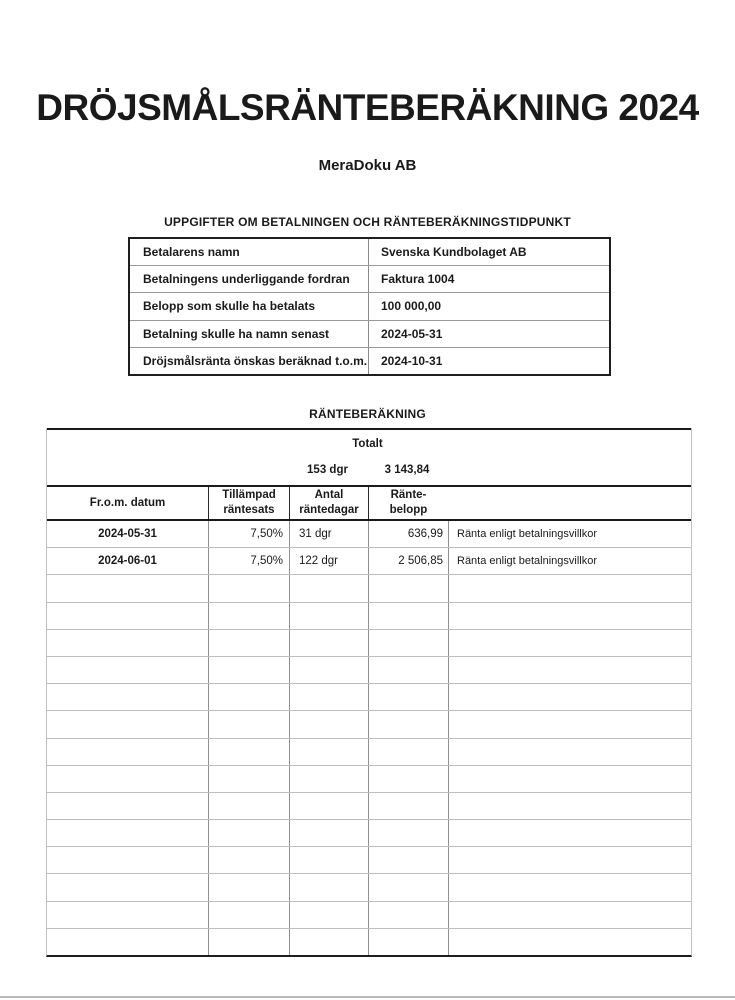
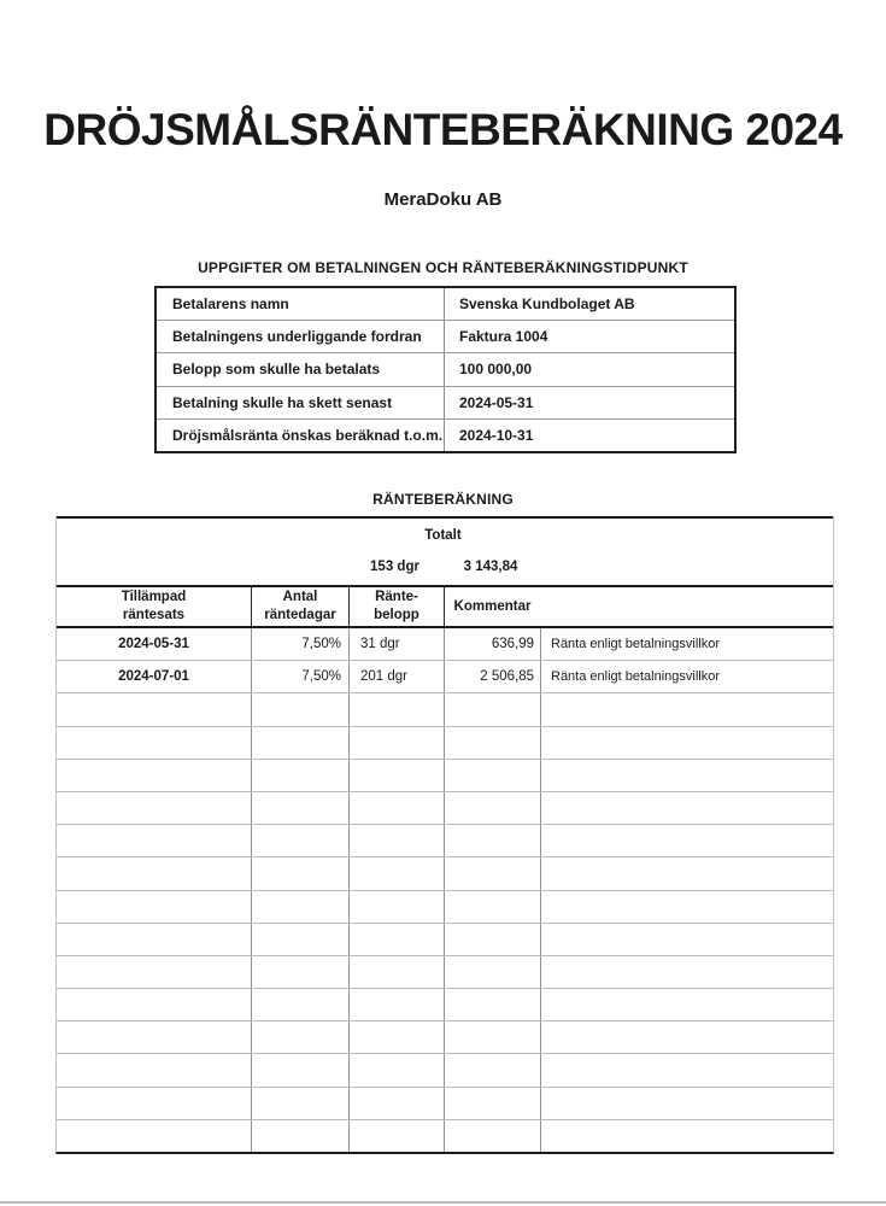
  DRÖJSMÅLSRÄNTEBERÄKNING 2024
  MeraDoku AB
  UPPGIFTER OM BETALNINGEN OCH RÄNTEBERÄKNINGSTIDPUNKT
  Betalarens namn
  Svenska Kundbolaget AB
  Betalningens underliggande fordran
  Faktura 1004
  Belopp som skulle ha betalats
  100 000,00
- Betalning skulle ha namn senast
+ Betalning skulle ha skett senast
  2024-05-31
  Dröjsmålsränta önskas beräknad t.o.m.
  2024-10-31
  RÄNTEBERÄKNING
  Totalt
  153 dgr
  3 143,84
- Fr.o.m. datum
  Tillämpad
  räntesats
  Antal
  räntedagar
  Ränte-
  belopp
+ Kommentar
  2024-05-31
  7,50%
  31 dgr
  636,99
  Ränta enligt betalningsvillkor
- 2024-06-01
+ 2024-07-01
  7,50%
- 122 dgr
+ 201 dgr
  2 506,85
  Ränta enligt betalningsvillkor
